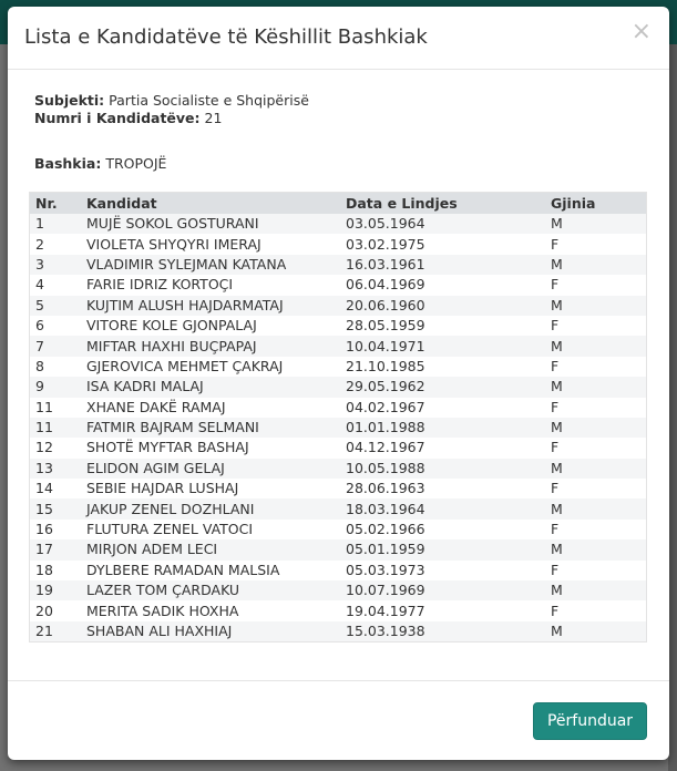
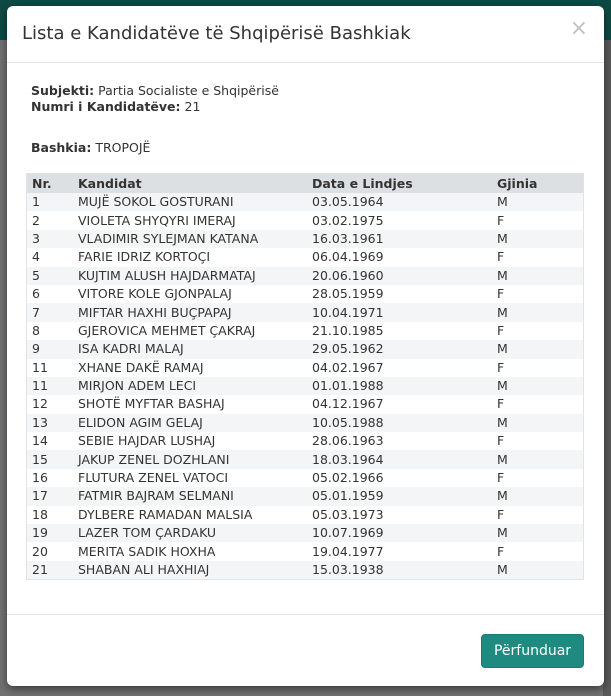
- Lista e Kandidatëve të Këshillit Bashkiak
+ Lista e Kandidatëve të Shqipërisë Bashkiak
  ×
  Subjekti: Partia Socialiste e Shqipërisë
  Numri i Kandidatëve: 21
  Bashkia: TROPOJË
  Nr.	Kandidat	Data e Lindjes	Gjinia
  1	MUJË SOKOL GOSTURANI	03.05.1964	M
  2	VIOLETA SHYQYRI IMERAJ	03.02.1975	F
  3	VLADIMIR SYLEJMAN KATANA	16.03.1961	M
  4	FARIE IDRIZ KORTOÇI	06.04.1969	F
  5	KUJTIM ALUSH HAJDARMATAJ	20.06.1960	M
  6	VITORE KOLE GJONPALAJ	28.05.1959	F
  7	MIFTAR HAXHI BUÇPAPAJ	10.04.1971	M
  8	GJEROVICA MEHMET ÇAKRAJ	21.10.1985	F
  9	ISA KADRI MALAJ	29.05.1962	M
  11	XHANE DAKË RAMAJ	04.02.1967	F
- 11	FATMIR BAJRAM SELMANI	01.01.1988	M
+ 11	MIRJON ADEM LECI	01.01.1988	M
  12	SHOTË MYFTAR BASHAJ	04.12.1967	F
  13	ELIDON AGIM GELAJ	10.05.1988	M
  14	SEBIE HAJDAR LUSHAJ	28.06.1963	F
  15	JAKUP ZENEL DOZHLANI	18.03.1964	M
  16	FLUTURA ZENEL VATOCI	05.02.1966	F
- 17	MIRJON ADEM LECI	05.01.1959	M
+ 17	FATMIR BAJRAM SELMANI	05.01.1959	M
  18	DYLBERE RAMADAN MALSIA	05.03.1973	F
  19	LAZER TOM ÇARDAKU	10.07.1969	M
  20	MERITA SADIK HOXHA	19.04.1977	F
  21	SHABAN ALI HAXHIAJ	15.03.1938	M
  Përfunduar
